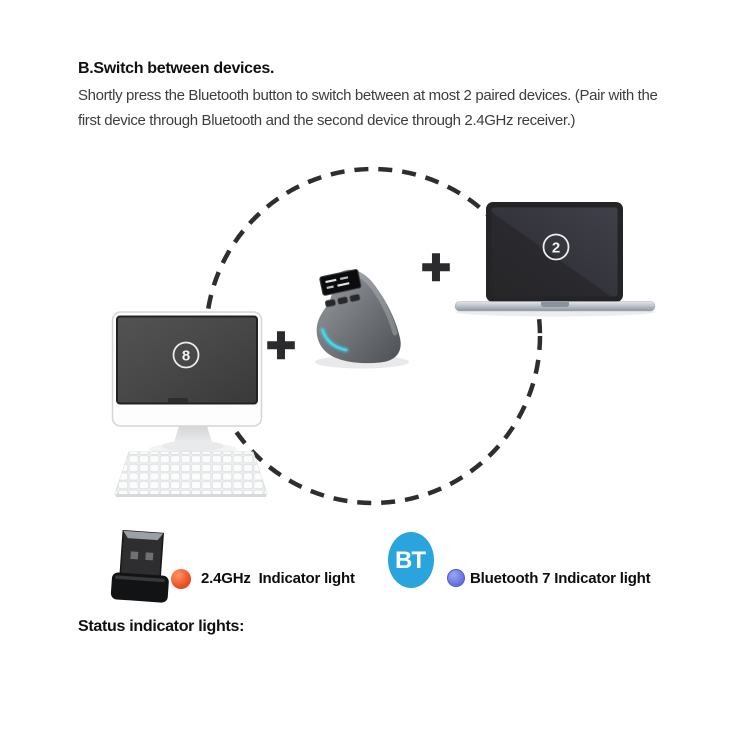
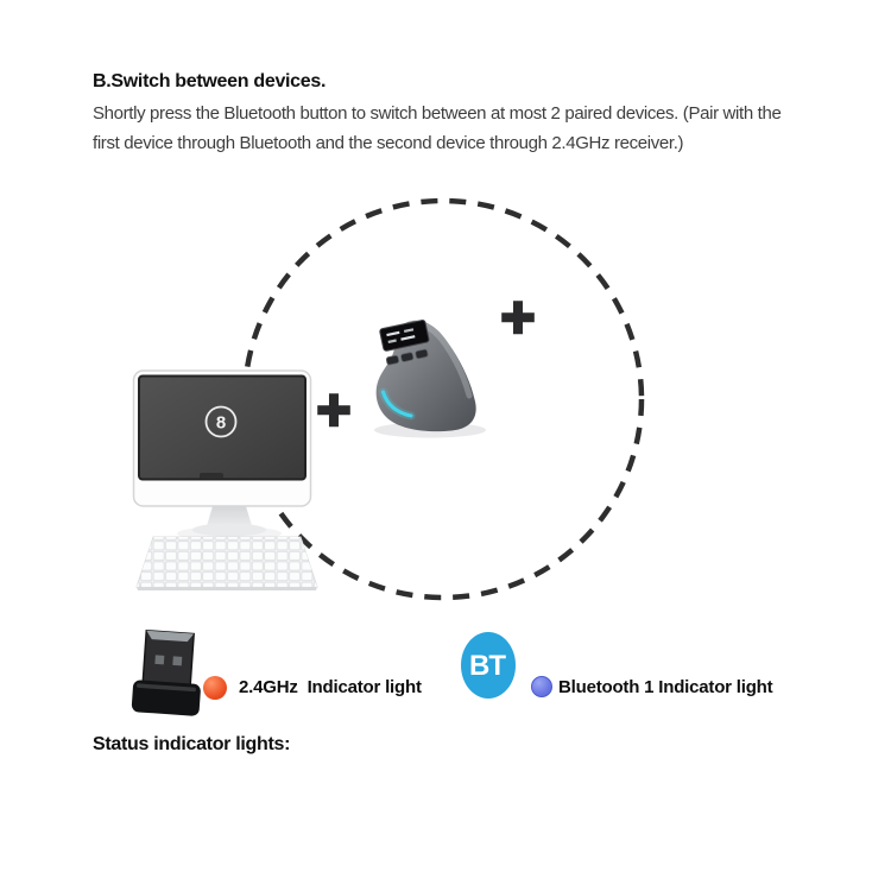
  B.Switch between devices.
  Shortly press the Bluetooth button to switch between at most 2 paired devices. (Pair with the
  first device through Bluetooth and the second device through 2.4GHz receiver.)
- 2
  8
  +
  +
  2.4GHz Indicator light
  BT
- Bluetooth 7 Indicator light
+ Bluetooth 1 Indicator light
  Status indicator lights:
